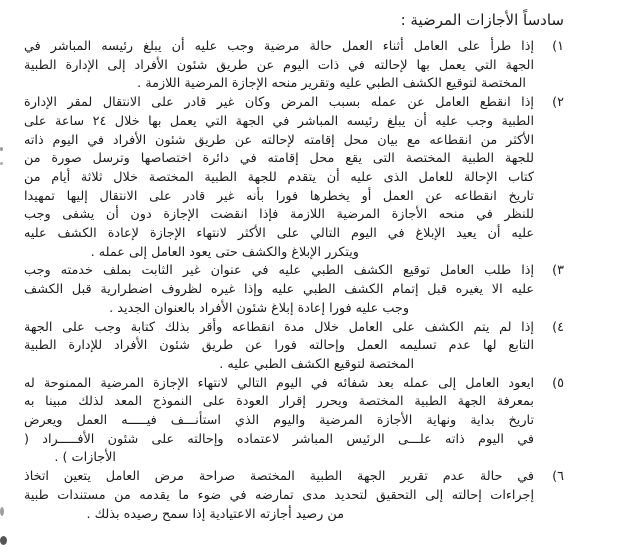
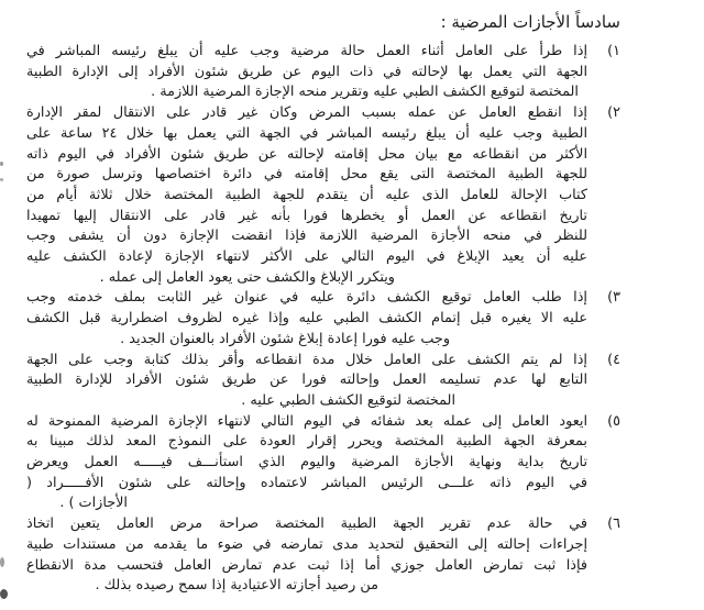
  سادساً الأجازات المرضية :
  ١)
  إذا طرأ على العامل أثناء العمل حالة مرضية وجب عليه أن يبلغ رئيسه المباشر في
  الجهة التي يعمل بها لإحالته في ذات اليوم عن طريق شئون الأفراد إلى الإدارة الطبية
  المختصة لتوقيع الكشف الطبي عليه وتقرير منحه الإجازة المرضية اللازمة .
  ٢)
  إذا انقطع العامل عن عمله بسبب المرض وكان غير قادر على الانتقال لمقر الإدارة
  الطبية وجب عليه أن يبلغ رئيسه المباشر في الجهة التي يعمل بها خلال ٢٤ ساعة على
  الأكثر من انقطاعه مع بيان محل إقامته لإحالته عن طريق شئون الأفراد في اليوم ذاته
  للجهة الطبية المختصة التى يقع محل إقامته في دائرة اختصاصها وترسل صورة من
  كتاب الإحالة للعامل الذى عليه أن يتقدم للجهة الطبية المختصة خلال ثلاثة أيام من
  تاريخ انقطاعه عن العمل أو يخطرها فورا بأنه غير قادر على الانتقال إليها تمهيدا
  للنظر في منحه الأجازة المرضية اللازمة فإذا انقضت الإجازة دون أن يشفى وجب
  عليه أن يعيد الإبلاغ في اليوم التالي على الأكثر لانتهاء الإجازة لإعادة الكشف عليه
  ويتكرر الإبلاغ والكشف حتى يعود العامل إلى عمله .
  ٣)
- إذا طلب العامل توقيع الكشف الطبي عليه في عنوان غير الثابت بملف خدمته وجب
+ إذا طلب العامل توقيع الكشف دائرة عليه في عنوان غير الثابت بملف خدمته وجب
  عليه الا يغيره قبل إتمام الكشف الطبي عليه وإذا غيره لظروف اضطرارية قبل الكشف
  وجب عليه فورا إعادة إبلاغ شئون الأفراد بالعنوان الجديد .
  ٤)
  إذا لم يتم الكشف على العامل خلال مدة انقطاعه وأقر بذلك كتابة وجب على الجهة
  التابع لها عدم تسليمه العمل وإحالته فورا عن طريق شئون الأفراد للإدارة الطبية
  المختصة لتوقيع الكشف الطبي عليه .
  ٥)
  ايعود العامل إلى عمله بعد شفائه في اليوم التالي لانتهاء الإجازة المرضية الممنوحة له
  بمعرفة الجهة الطبية المختصة ويحرر إقرار العودة على النموذج المعد لذلك مبينا به
  تاريخ بداية ونهاية الأجازة المرضية واليوم الذي استأنـــف فيـــــه العمل ويعرض
  في اليوم ذاته علـــى الرئيس المباشر لاعتماده وإحالته على شئون الأفـــــراد (
  الأجازات ) .
  ٦)
  في حالة عدم تقرير الجهة الطبية المختصة صراحة مرض العامل يتعين اتخاذ
  إجراءات إحالته إلى التحقيق لتحديد مدى تمارضه في ضوء ما يقدمه من مستندات طبية
+ فإذا ثبت تمارض العامل جوزي أما إذا ثبت عدم تمارض العامل فتحسب مدة الانقطاع
  من رصيد أجازته الاعتيادية إذا سمح رصيده بذلك .
